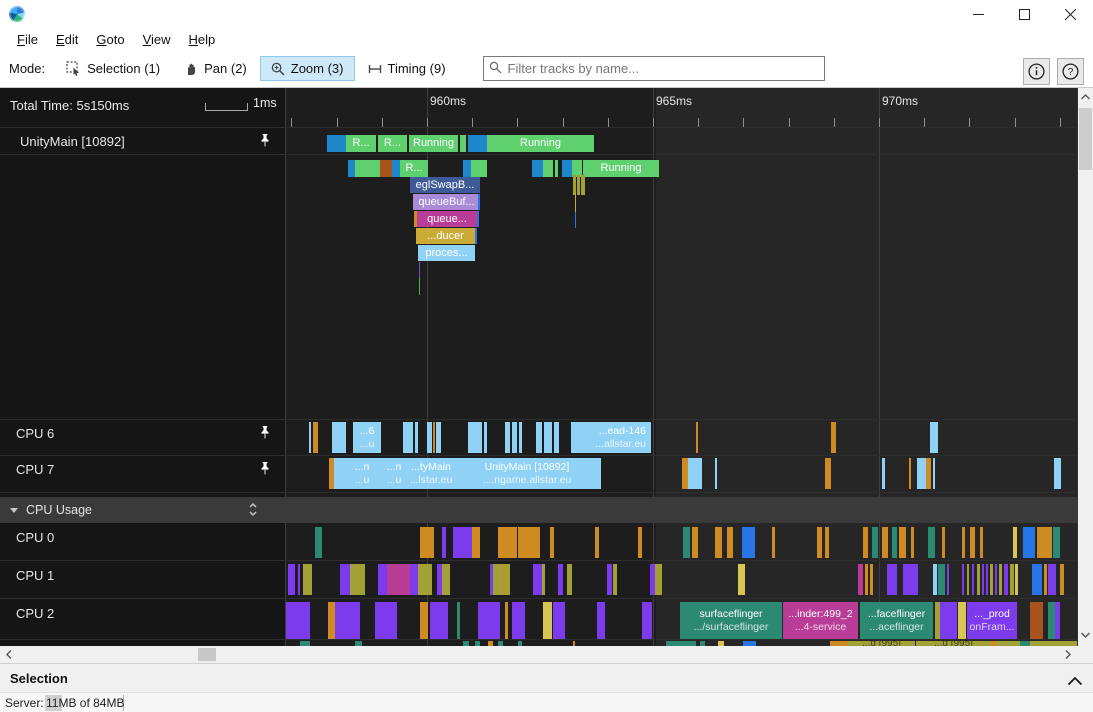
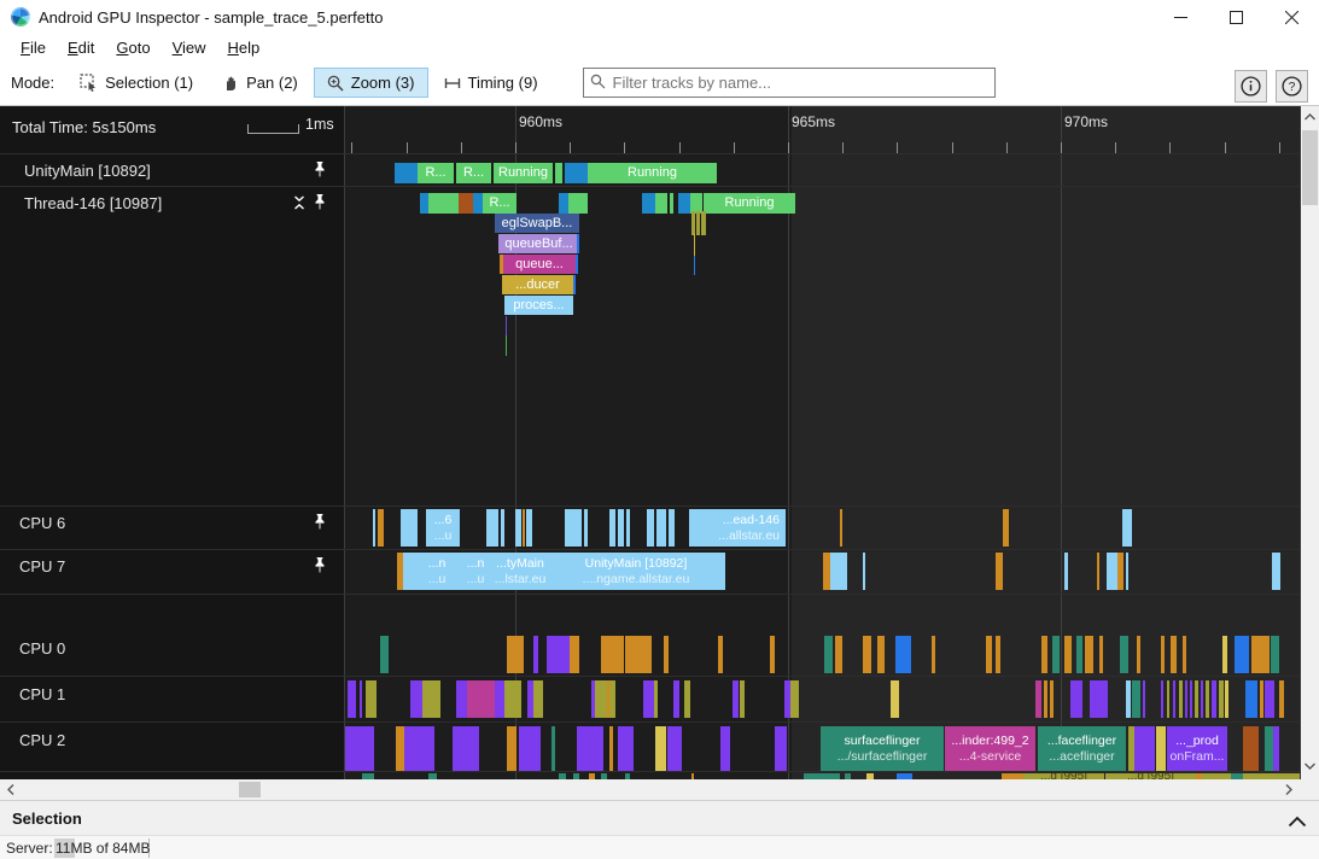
+ Android GPU Inspector - sample_trace_5.perfetto
  File
  Edit
  Goto
  View
  Help
  Mode:
  Selection (1)
  Pan (2)
  Zoom (3)
  Timing (9)
  Filter tracks by name...
  ?
  960ms
  965ms
  970ms
  R...
  R...
  Running
  Running
  R...
  Running
  eglSwapB...
  queueBuf...
  queue...
  ...ducer
  proces...
  ...6
  ...u
  ...ead-146
  ...allstar.eu
  surfaceflinger
  .../surfaceflinger
  ...inder:499_2
  ...4-service
  ...faceflinger
  ...aceflinger
  ..._prod
  onFram...
  ...d [995]
  ...d [995]
  ...n
  ...u
  ...n
  ...u
  ...tyMain
  ...lstar.eu
  UnityMain [10892]
  ....ngame.allstar.eu
  Total Time: 5s150ms
  1ms
  UnityMain [10892]
+ Thread-146 [10987]
  CPU 6
  CPU 7
  CPU 0
  CPU 1
  CPU 2
- CPU Usage
  Selection
  Server:
  11MB of 84MB
